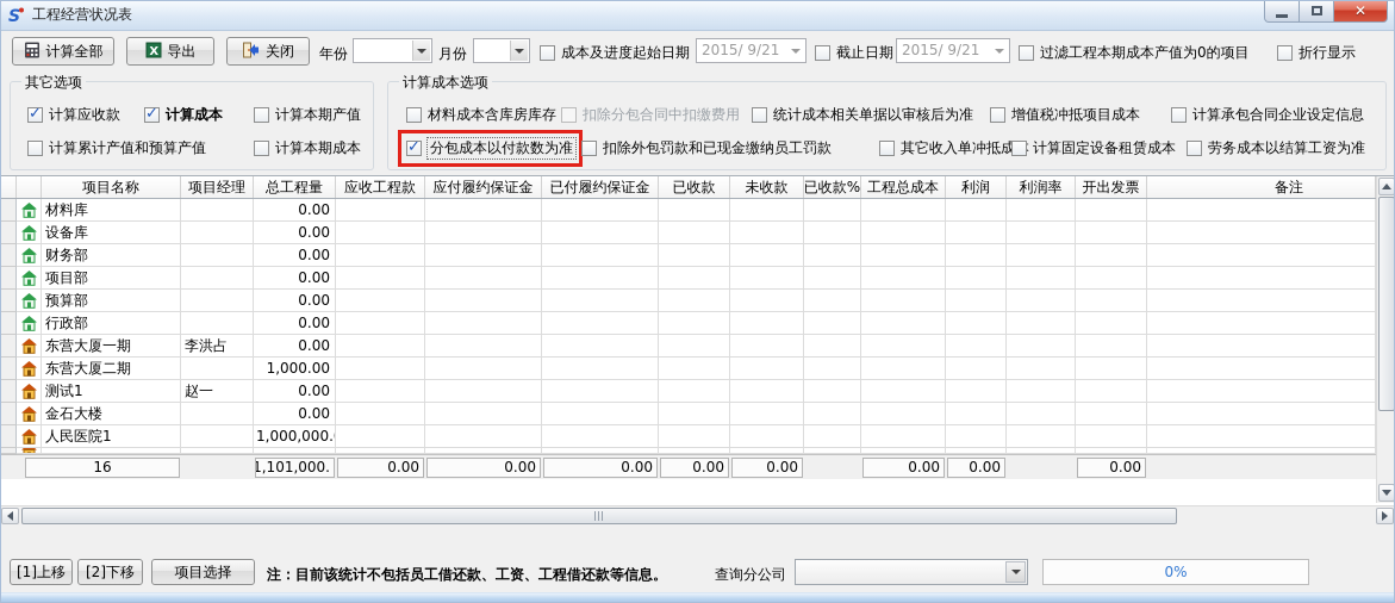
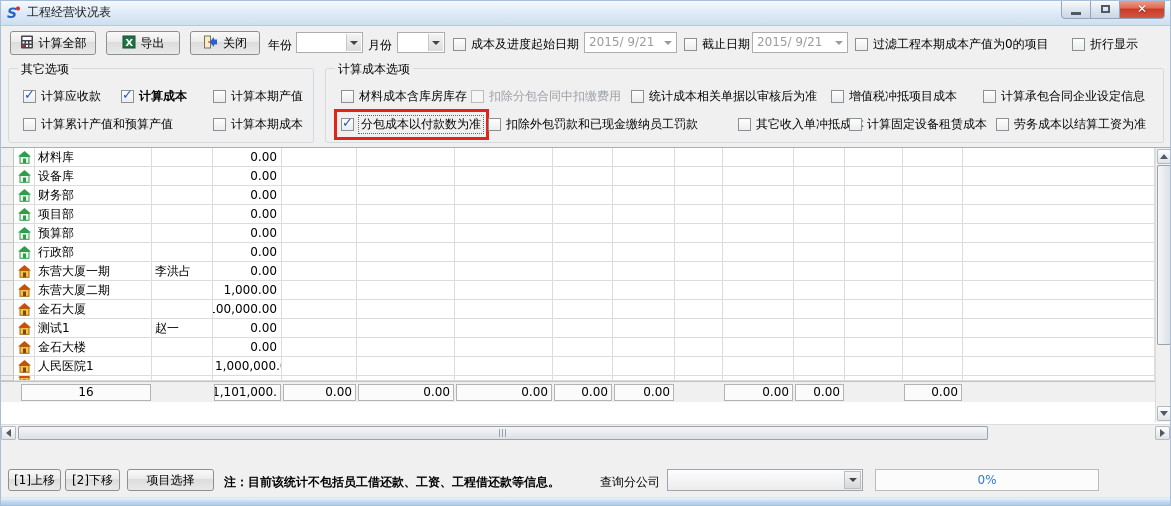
  S
  工程经营状况表
  ✕
  计算全部
  X
  导出
  关闭
  年份
  月份
  成本及进度起始日期
  2015/ 9/21
  截止日期
  2015/ 9/21
  过滤工程本期成本产值为0的项目
  折行显示
  其它选项
  计算应收款
  计算成本
  计算本期产值
  计算累计产值和预算产值
  计算本期成本
  计算成本选项
  材料成本含库房库存
  扣除分包合同中扣缴费用
  统计成本相关单据以审核后为准
  增值税冲抵项目成本
  计算承包合同企业设定信息
  分包成本以付款数为准
  扣除外包罚款和已现金缴纳员工罚款
  其它收入单冲抵成
  计算固定设备租赁成本
  劳务成本以结算工资为准
- 项目名称
- 项目经理
- 总工程量
- 应收工程款
- 应付履约保证金
- 已付履约保证金
- 已收款
- 未收款
- 已收款%
- 工程总成本
- 利润
- 利润率
- 开出发票
- 备注
  材料库
  0.00
  设备库
  0.00
  财务部
  0.00
  项目部
  0.00
  预算部
  0.00
  行政部
  0.00
  东营大厦一期
  李洪占
  0.00
  东营大厦二期
  1,000.00
+ 金石大厦
+ 100,000.00
  测试1
  赵一
  0.00
  金石大楼
  0.00
  人民医院1
  1,000,000.
  16
  1,101,000.
  0.00
  0.00
  0.00
  0.00
  0.00
  0.00
  0.00
  0.00
  [1]上移
  [2]下移
  项目选择
  注：目前该统计不包括员工借还款、工资、工程借还款等信息。
  查询分公司
  0%
